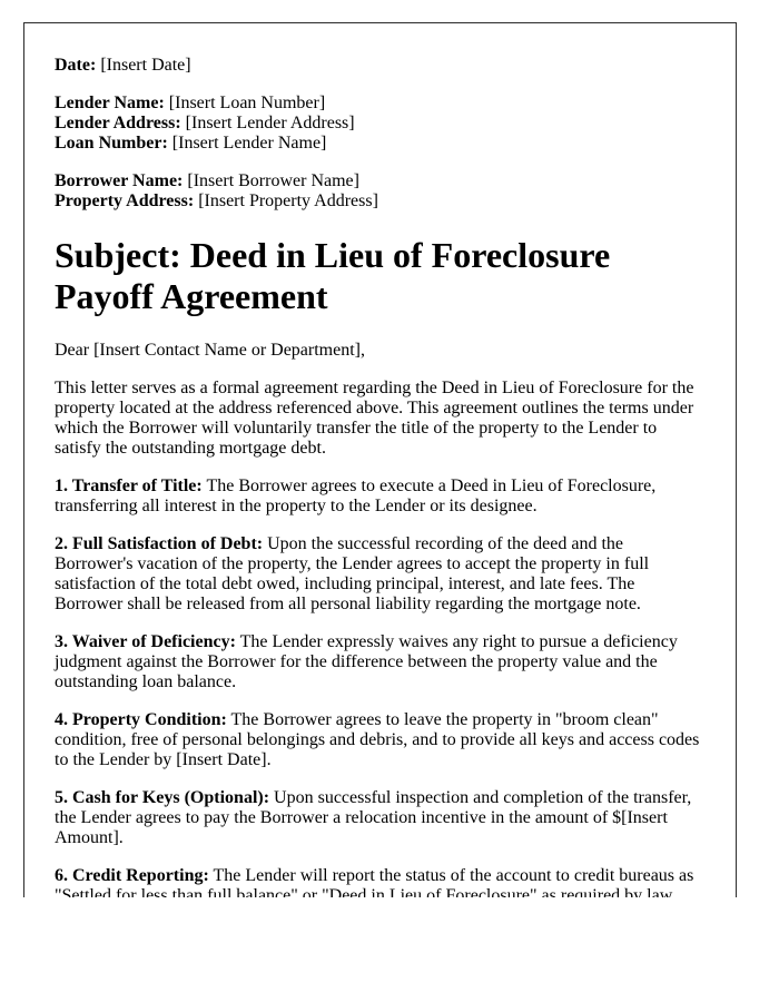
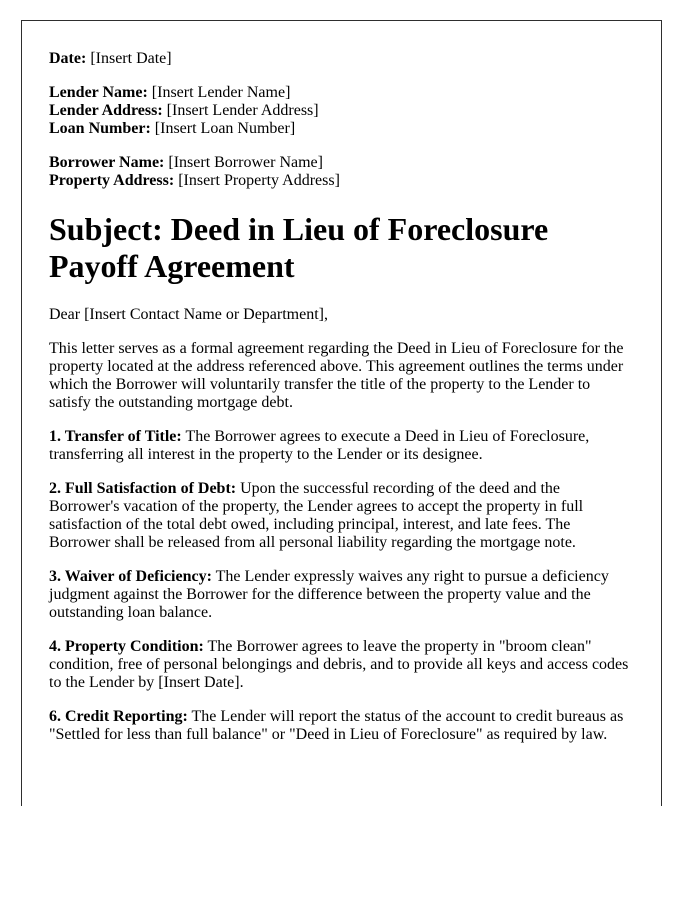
  Date: [Insert Date]
- Lender Name: [Insert Loan Number]
+ Lender Name: [Insert Lender Name]
  Lender Address: [Insert Lender Address]
- Loan Number: [Insert Lender Name]
+ Loan Number: [Insert Loan Number]
  Borrower Name: [Insert Borrower Name]
  Property Address: [Insert Property Address]
  Subject: Deed in Lieu of Foreclosure Payoff Agreement
  Dear [Insert Contact Name or Department],
  This letter serves as a formal agreement regarding the Deed in Lieu of Foreclosure for the property located at the address referenced above. This agreement outlines the terms under which the Borrower will voluntarily transfer the title of the property to the Lender to satisfy the outstanding mortgage debt.
  1. Transfer of Title: The Borrower agrees to execute a Deed in Lieu of Foreclosure, transferring all interest in the property to the Lender or its designee.
  2. Full Satisfaction of Debt: Upon the successful recording of the deed and the Borrower's vacation of the property, the Lender agrees to accept the property in full satisfaction of the total debt owed, including principal, interest, and late fees. The Borrower shall be released from all personal liability regarding the mortgage note.
  3. Waiver of Deficiency: The Lender expressly waives any right to pursue a deficiency judgment against the Borrower for the difference between the property value and the outstanding loan balance.
  4. Property Condition: The Borrower agrees to leave the property in "broom clean" condition, free of personal belongings and debris, and to provide all keys and access codes to the Lender by [Insert Date].
- 5. Cash for Keys (Optional): Upon successful inspection and completion of the transfer, the Lender agrees to pay the Borrower a relocation incentive in the amount of $[Insert Amount].
  6. Credit Reporting: The Lender will report the status of the account to credit bureaus as "Settled for less than full balance" or "Deed in Lieu of Foreclosure" as required by law.
